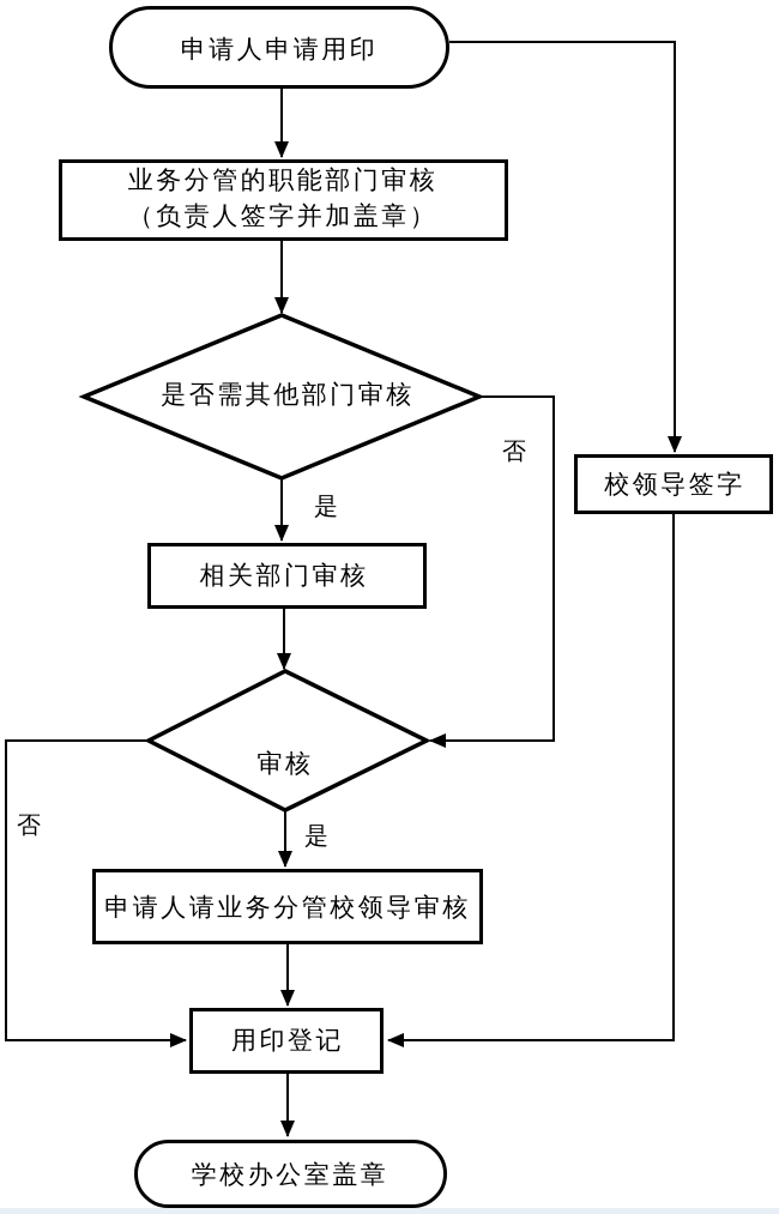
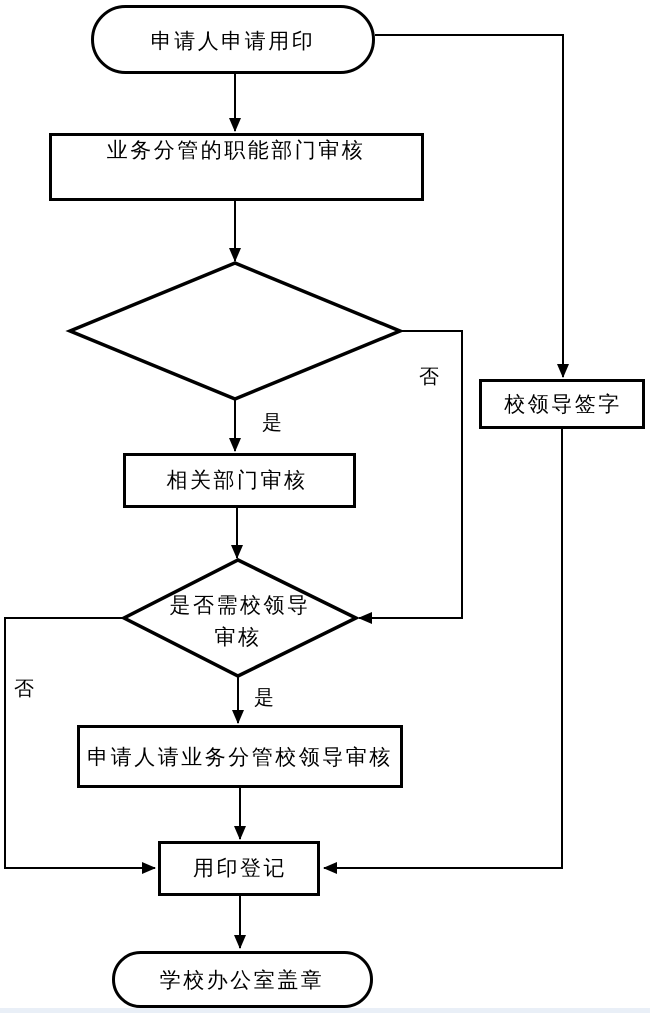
  申请人申请用印
  业务分管的职能部门审核
- （负责人签字并加盖章）
- 是否需其他部门审核
  相关部门审核
+ 是否需校领导
  审核
  校领导签字
  申请人请业务分管校领导审核
  用印登记
  学校办公室盖章
  否
  是
  是
  否
